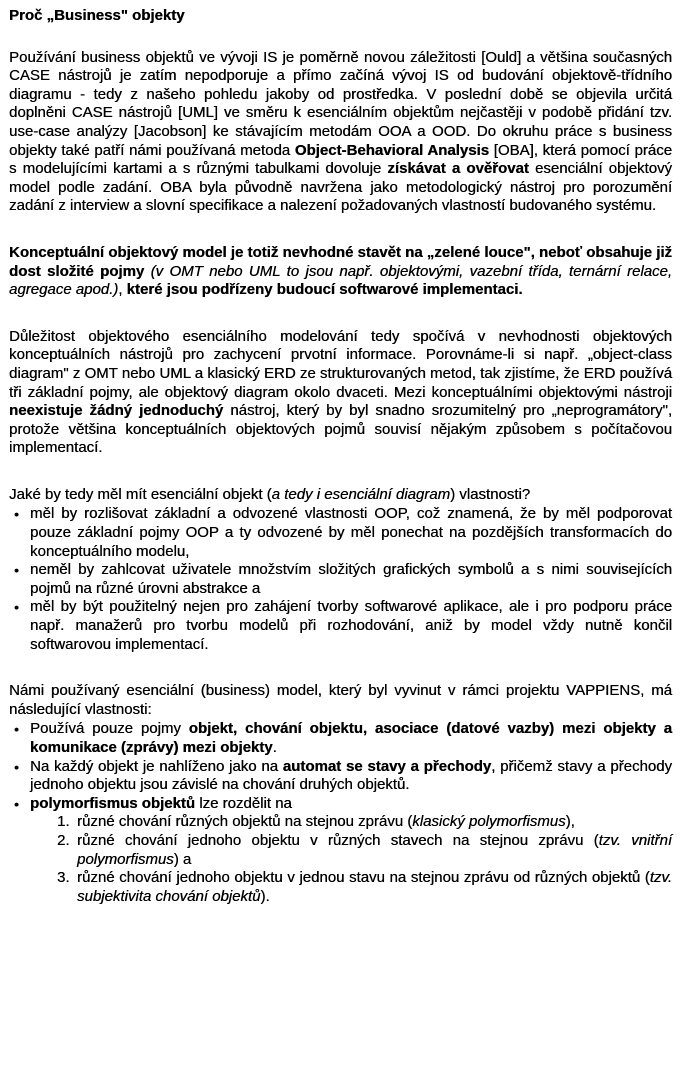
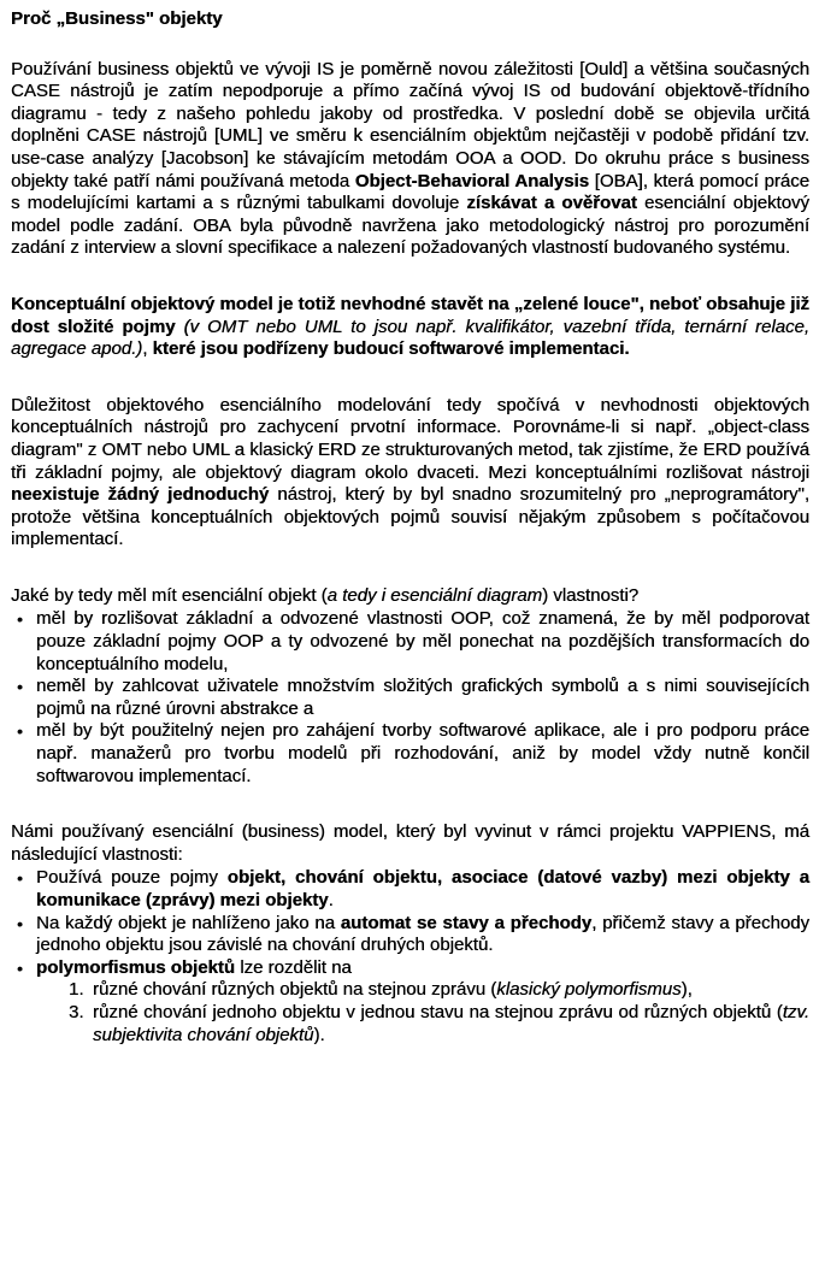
  Proč „Business" objekty
  Používání business objektů ve vývoji IS je poměrně novou záležitosti [Ould] a většina současných CASE nástrojů je zatím nepodporuje a přímo začíná vývoj IS od budování objektově-třídního diagramu - tedy z našeho pohledu jakoby od prostředka. V poslední době se objevila určitá doplněni CASE nástrojů [UML] ve směru k esenciálním objektům nejčastěji v podobě přidání tzv. use-case analýzy [Jacobson] ke stávajícím metodám OOA a OOD. Do okruhu práce s business objekty také patří námi používaná metoda Object-Behavioral Analysis [OBA], která pomocí práce s modelujícími kartami a s různými tabulkami dovoluje získávat a ověřovat esenciální objektový model podle zadání. OBA byla původně navržena jako metodologický nástroj pro porozumění zadání z interview a slovní specifikace a nalezení požadovaných vlastností budovaného systému.
- Konceptuální objektový model je totiž nevhodné stavět na „zelené louce", neboť obsahuje již dost složité pojmy (v OMT nebo UML to jsou např. objektovými, vazební třída, ternární relace, agregace apod.), které jsou podřízeny budoucí softwarové implementaci.
+ Konceptuální objektový model je totiž nevhodné stavět na „zelené louce", neboť obsahuje již dost složité pojmy (v OMT nebo UML to jsou např. kvalifikátor, vazební třída, ternární relace, agregace apod.), které jsou podřízeny budoucí softwarové implementaci.
- Důležitost objektového esenciálního modelování tedy spočívá v nevhodnosti objektových konceptuálních nástrojů pro zachycení prvotní informace. Porovnáme-li si např. „object-class diagram" z OMT nebo UML a klasický ERD ze strukturovaných metod, tak zjistíme, že ERD používá tři základní pojmy, ale objektový diagram okolo dvaceti. Mezi konceptuálními objektovými nástroji neexistuje žádný jednoduchý nástroj, který by byl snadno srozumitelný pro „neprogramátory", protože většina konceptuálních objektových pojmů souvisí nějakým způsobem s počítačovou implementací.
+ Důležitost objektového esenciálního modelování tedy spočívá v nevhodnosti objektových konceptuálních nástrojů pro zachycení prvotní informace. Porovnáme-li si např. „object-class diagram" z OMT nebo UML a klasický ERD ze strukturovaných metod, tak zjistíme, že ERD používá tři základní pojmy, ale objektový diagram okolo dvaceti. Mezi konceptuálními rozlišovat nástroji neexistuje žádný jednoduchý nástroj, který by byl snadno srozumitelný pro „neprogramátory", protože většina konceptuálních objektových pojmů souvisí nějakým způsobem s počítačovou implementací.
  Jaké by tedy měl mít esenciální objekt (a tedy i esenciální diagram) vlastnosti?
  •
  měl by rozlišovat základní a odvozené vlastnosti OOP, což znamená, že by měl podporovat pouze základní pojmy OOP a ty odvozené by měl ponechat na pozdějších transformacích do konceptuálního modelu,
  •
  neměl by zahlcovat uživatele množstvím složitých grafických symbolů a s nimi souvisejících pojmů na různé úrovni abstrakce a
  •
  měl by být použitelný nejen pro zahájení tvorby softwarové aplikace, ale i pro podporu práce např. manažerů pro tvorbu modelů při rozhodování, aniž by model vždy nutně končil softwarovou implementací.
  Námi používaný esenciální (business) model, který byl vyvinut v rámci projektu VAPPIENS, má následující vlastnosti:
  •
  Používá pouze pojmy objekt, chování objektu, asociace (datové vazby) mezi objekty a komunikace (zprávy) mezi objekty.
  •
  Na každý objekt je nahlíženo jako na automat se stavy a přechody, přičemž stavy a přechody jednoho objektu jsou závislé na chování druhých objektů.
  •
  polymorfismus objektů lze rozdělit na
  1.
  různé chování různých objektů na stejnou zprávu (klasický polymorfismus),
- 2.
- různé chování jednoho objektu v různých stavech na stejnou zprávu (tzv. vnitřní polymorfismus) a
  3.
  různé chování jednoho objektu v jednou stavu na stejnou zprávu od různých objektů (tzv. subjektivita chování objektů).
